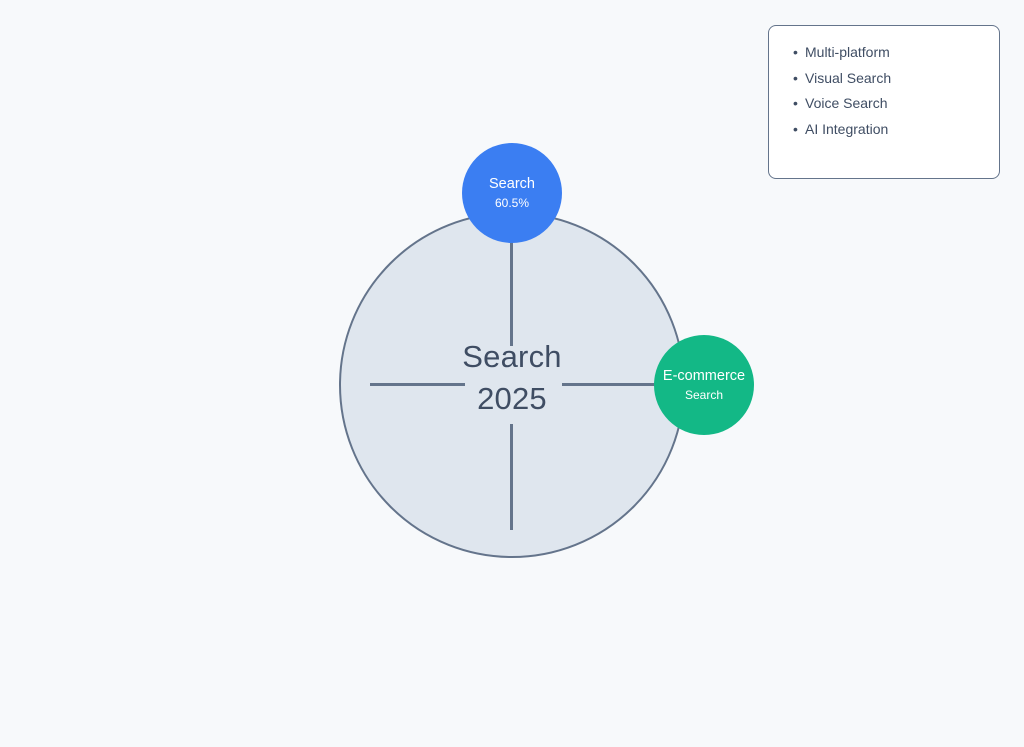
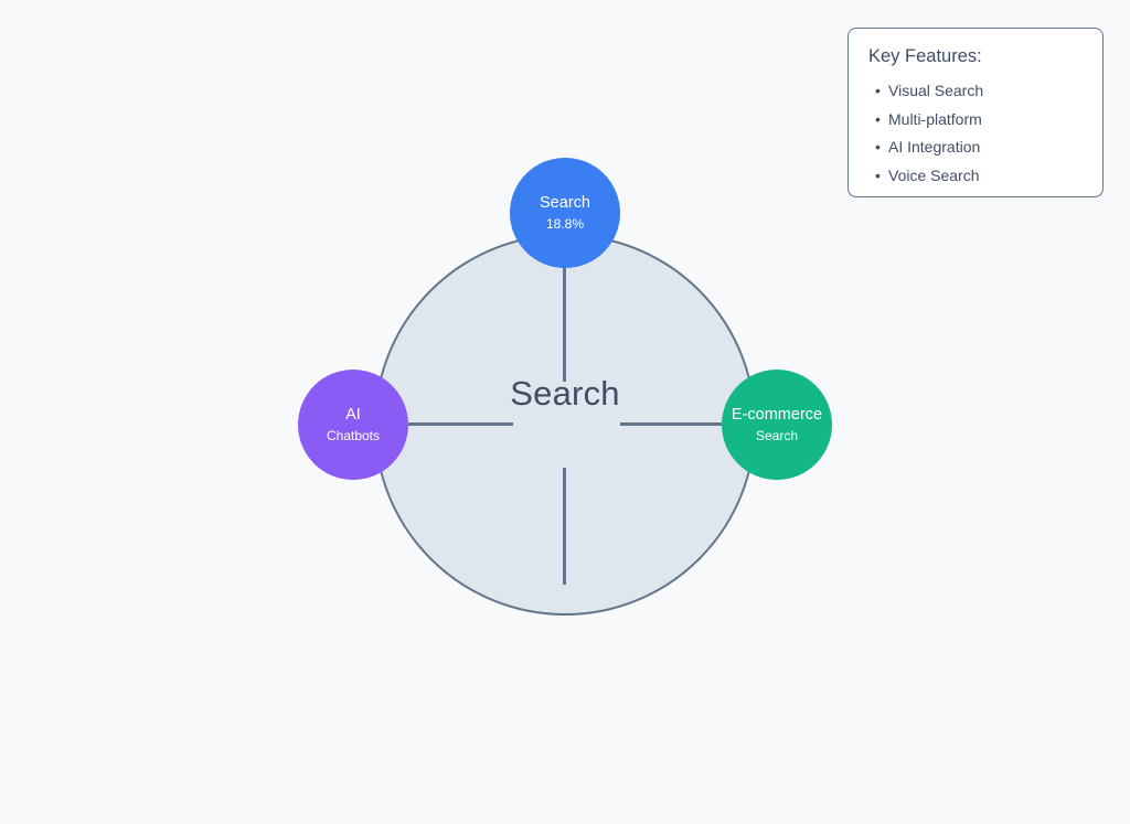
  Search
- 2025
  Search
- 60.5%
+ 18.8%
  E-commerce
  Search
+ AI
+ Chatbots
+ Key Features:
  •
- Multi-platform
+ Visual Search
  •
- Visual Search
+ Multi-platform
  •
- Voice Search
+ AI Integration
  •
- AI Integration
+ Voice Search
